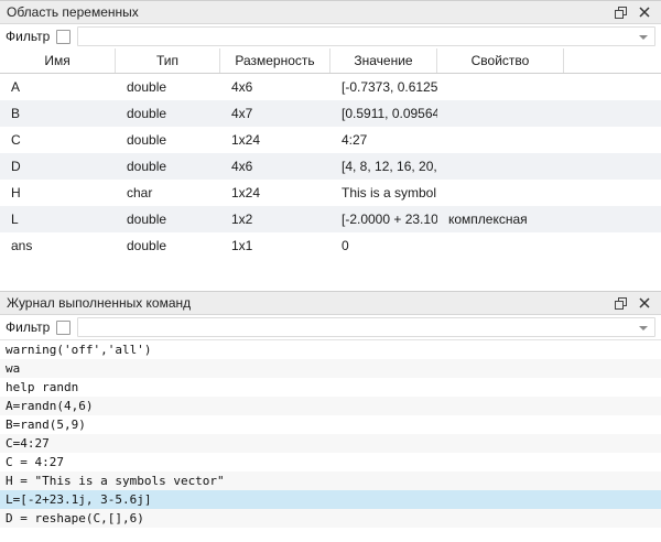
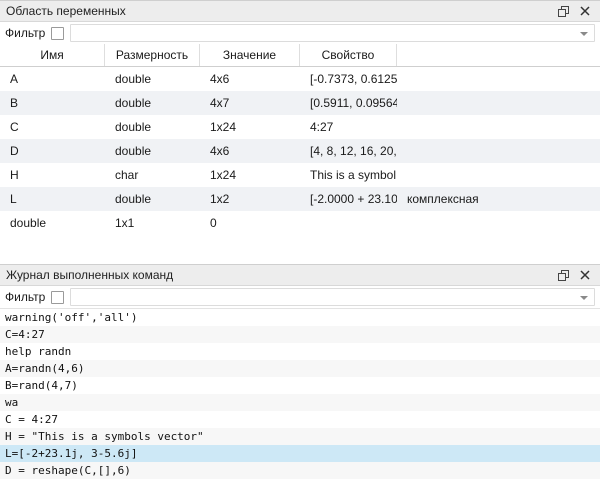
  Область переменных
  Фильтр
  Имя
- Тип
  Размерность
  Значение
  Свойство
  A
  double
  4x6
  [-0.7373, 0.6125
  B
  double
  4x7
  [0.5911, 0.09564
  C
  double
  1x24
  4:27
  D
  double
  4x6
  [4, 8, 12, 16, 20,
  H
  char
  1x24
  This is a symbol
  L
  double
  1x2
  [-2.0000 + 23.10
  комплексная
- ans
  double
  1x1
  0
  Журнал выполненных команд
  Фильтр
  warning('off','all')
- wa
+ C=4:27
  help randn
  A=randn(4,6)
- B=rand(5,9)
+ B=rand(4,7)
- C=4:27
+ wa
  C = 4:27
  H = "This is a symbols vector"
  L=[-2+23.1j, 3-5.6j]
  D = reshape(C,[],6)
